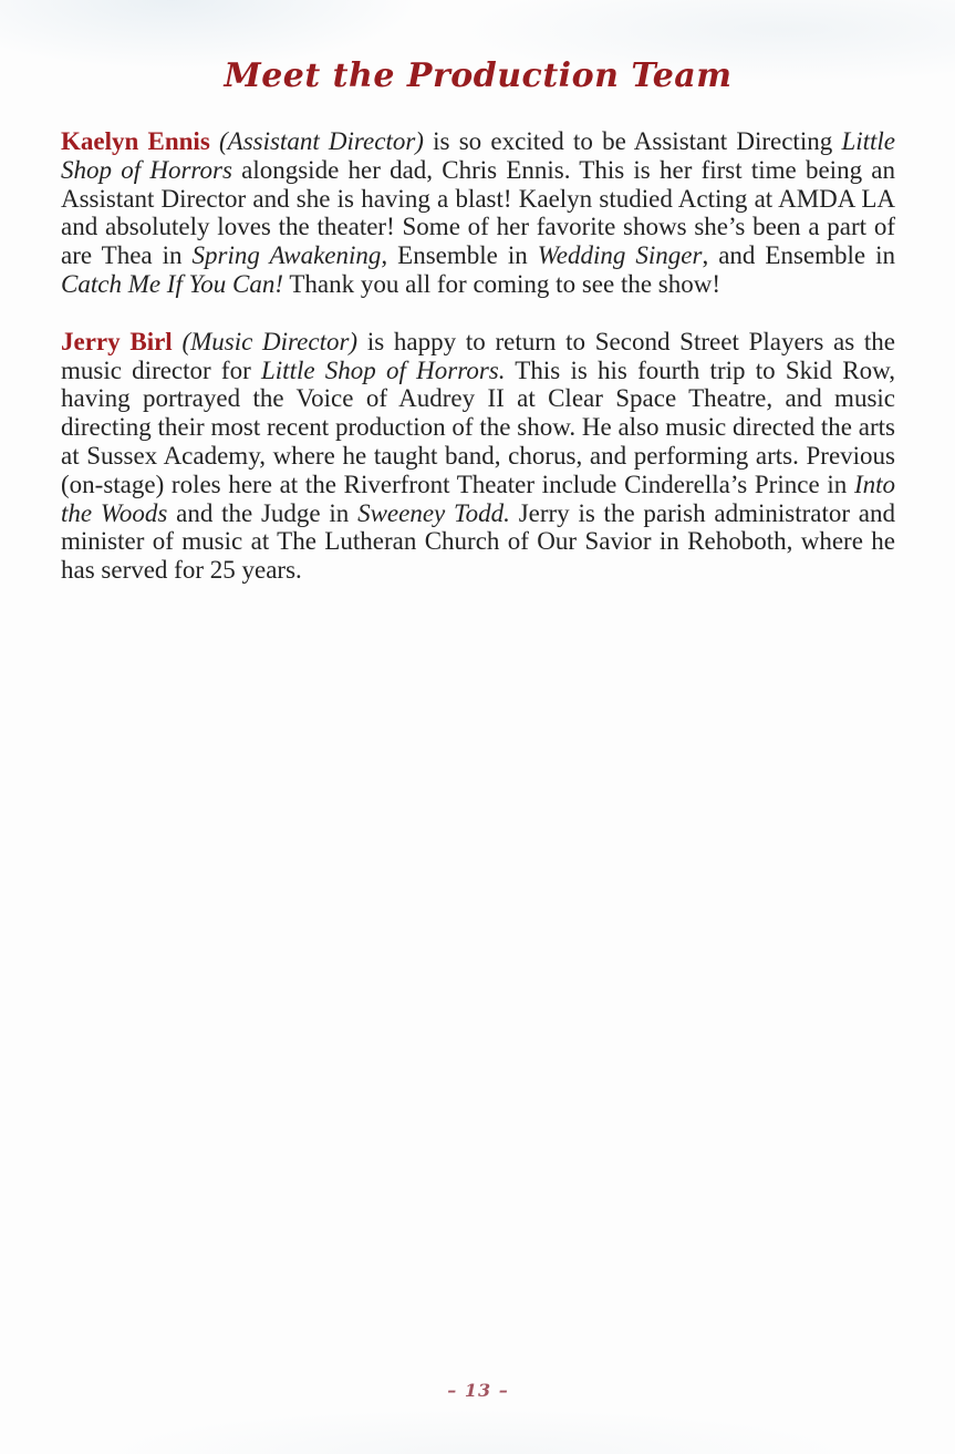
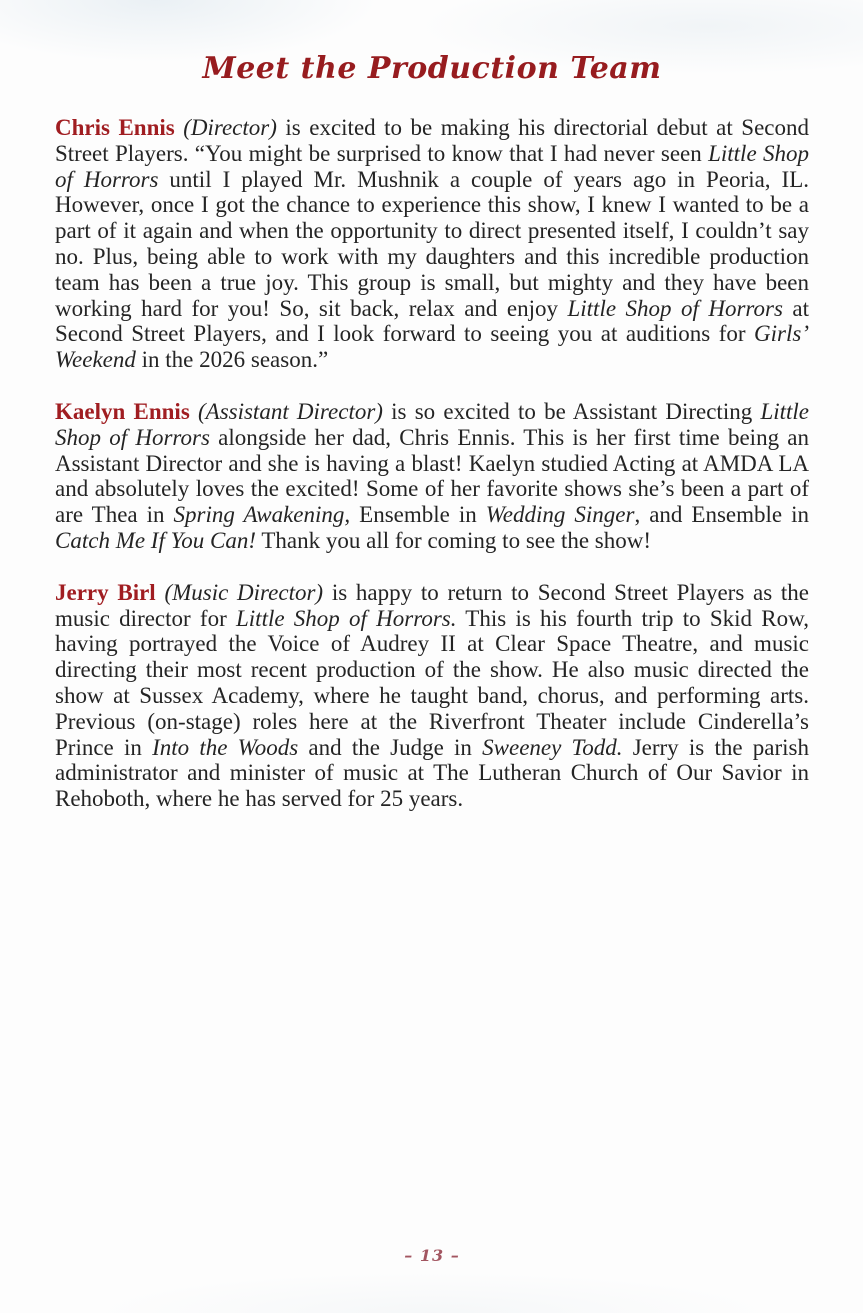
  Meet the Production Team
+ Chris Ennis (Director) is excited to be making his directorial debut at Second Street Players. “You might be surprised to know that I had never seen Little Shop of Horrors until I played Mr. Mushnik a couple of years ago in Peoria, IL. However, once I got the chance to experience this show, I knew I wanted to be a part of it again and when the opportunity to direct presented itself, I couldn’t say no. Plus, being able to work with my daughters and this incredible production team has been a true joy. This group is small, but mighty and they have been working hard for you! So, sit back, relax and enjoy Little Shop of Horrors at Second Street Players, and I look forward to seeing you at auditions for Girls’ Weekend in the 2026 season.”
- Kaelyn Ennis (Assistant Director) is so excited to be Assistant Directing Little Shop of Horrors alongside her dad, Chris Ennis. This is her first time being an Assistant Director and she is having a blast! Kaelyn studied Acting at AMDA LA and absolutely loves the theater! Some of her favorite shows she’s been a part of are Thea in Spring Awakening, Ensemble in Wedding Singer, and Ensemble in Catch Me If You Can! Thank you all for coming to see the show!
+ Kaelyn Ennis (Assistant Director) is so excited to be Assistant Directing Little Shop of Horrors alongside her dad, Chris Ennis. This is her first time being an Assistant Director and she is having a blast! Kaelyn studied Acting at AMDA LA and absolutely loves the excited! Some of her favorite shows she’s been a part of are Thea in Spring Awakening, Ensemble in Wedding Singer, and Ensemble in Catch Me If You Can! Thank you all for coming to see the show!
- Jerry Birl (Music Director) is happy to return to Second Street Players as the music director for Little Shop of Horrors. This is his fourth trip to Skid Row, having portrayed the Voice of Audrey II at Clear Space Theatre, and music directing their most recent production of the show. He also music directed the arts at Sussex Academy, where he taught band, chorus, and performing arts. Previous (on-stage) roles here at the Riverfront Theater include Cinderella’s Prince in Into the Woods and the Judge in Sweeney Todd. Jerry is the parish administrator and minister of music at The Lutheran Church of Our Savior in Rehoboth, where he has served for 25 years.
+ Jerry Birl (Music Director) is happy to return to Second Street Players as the music director for Little Shop of Horrors. This is his fourth trip to Skid Row, having portrayed the Voice of Audrey II at Clear Space Theatre, and music directing their most recent production of the show. He also music directed the show at Sussex Academy, where he taught band, chorus, and performing arts. Previous (on-stage) roles here at the Riverfront Theater include Cinderella’s Prince in Into the Woods and the Judge in Sweeney Todd. Jerry is the parish administrator and minister of music at The Lutheran Church of Our Savior in Rehoboth, where he has served for 25 years.
  – 13 –
